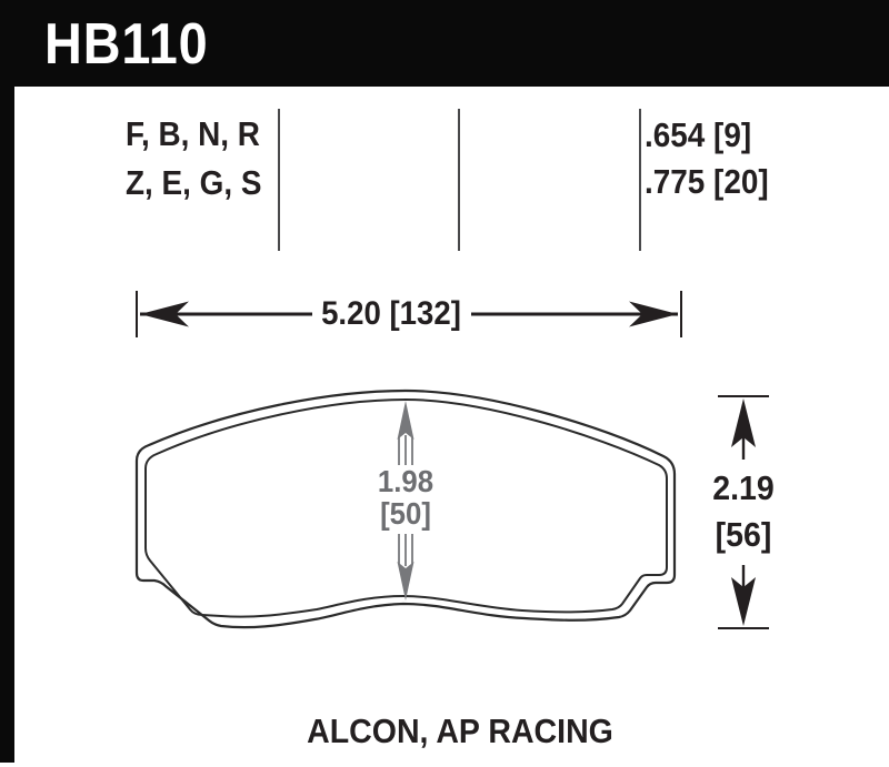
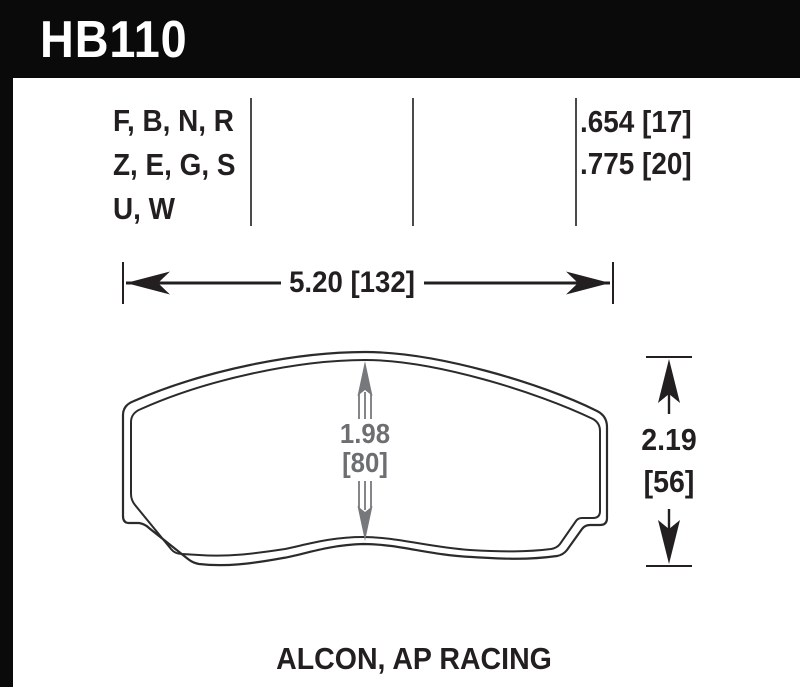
  HB110
  F, B, N, R
  Z, E, G, S
+ U, W
- .654 [9]
+ .654 [17]
  .775 [20]
  5.20 [132]
  1.98
- [50]
+ [80]
  2.19
  [56]
  ALCON, AP RACING
